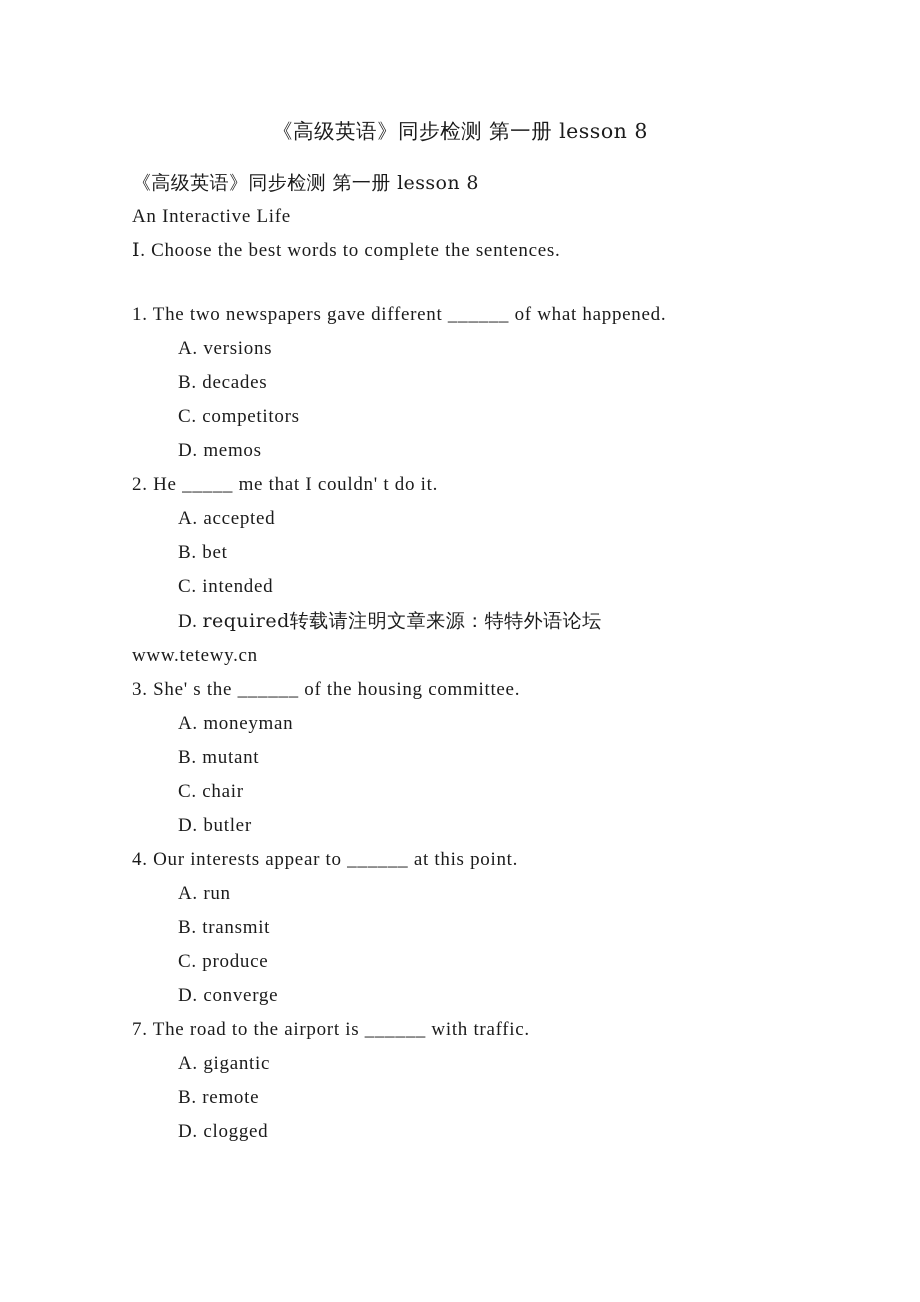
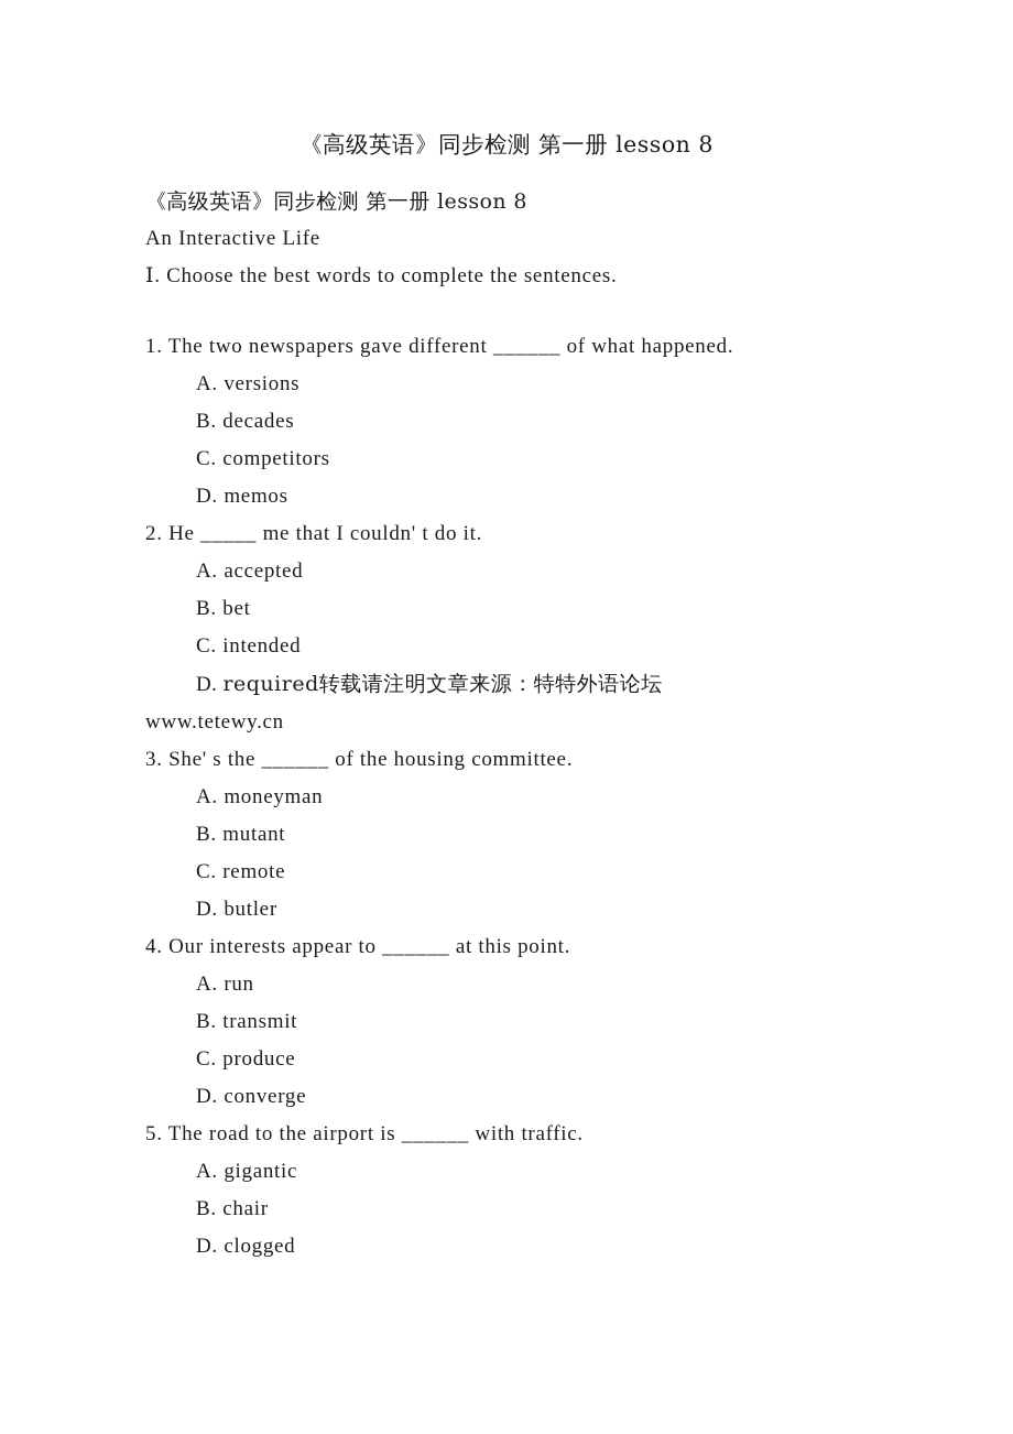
  《高级英语》同步检测 第一册 lesson 8
  《高级英语》同步检测 第一册 lesson 8
  An Interactive Life
  Ⅰ. Choose the best words to complete the sentences.
  1. The two newspapers gave different ______ of what happened.
  A. versions
  B. decades
  C. competitors
  D. memos
  2. He _____ me that I couldn' t do it.
  A. accepted
  B. bet
  C. intended
  D. required转载请注明文章来源：特特外语论坛
  www.tetewy.cn
  3. She' s the ______ of the housing committee.
  A. moneyman
  B. mutant
- C. chair
+ C. remote
  D. butler
  4. Our interests appear to ______ at this point.
  A. run
  B. transmit
  C. produce
  D. converge
- 7. The road to the airport is ______ with traffic.
+ 5. The road to the airport is ______ with traffic.
  A. gigantic
- B. remote
+ B. chair
  D. clogged
